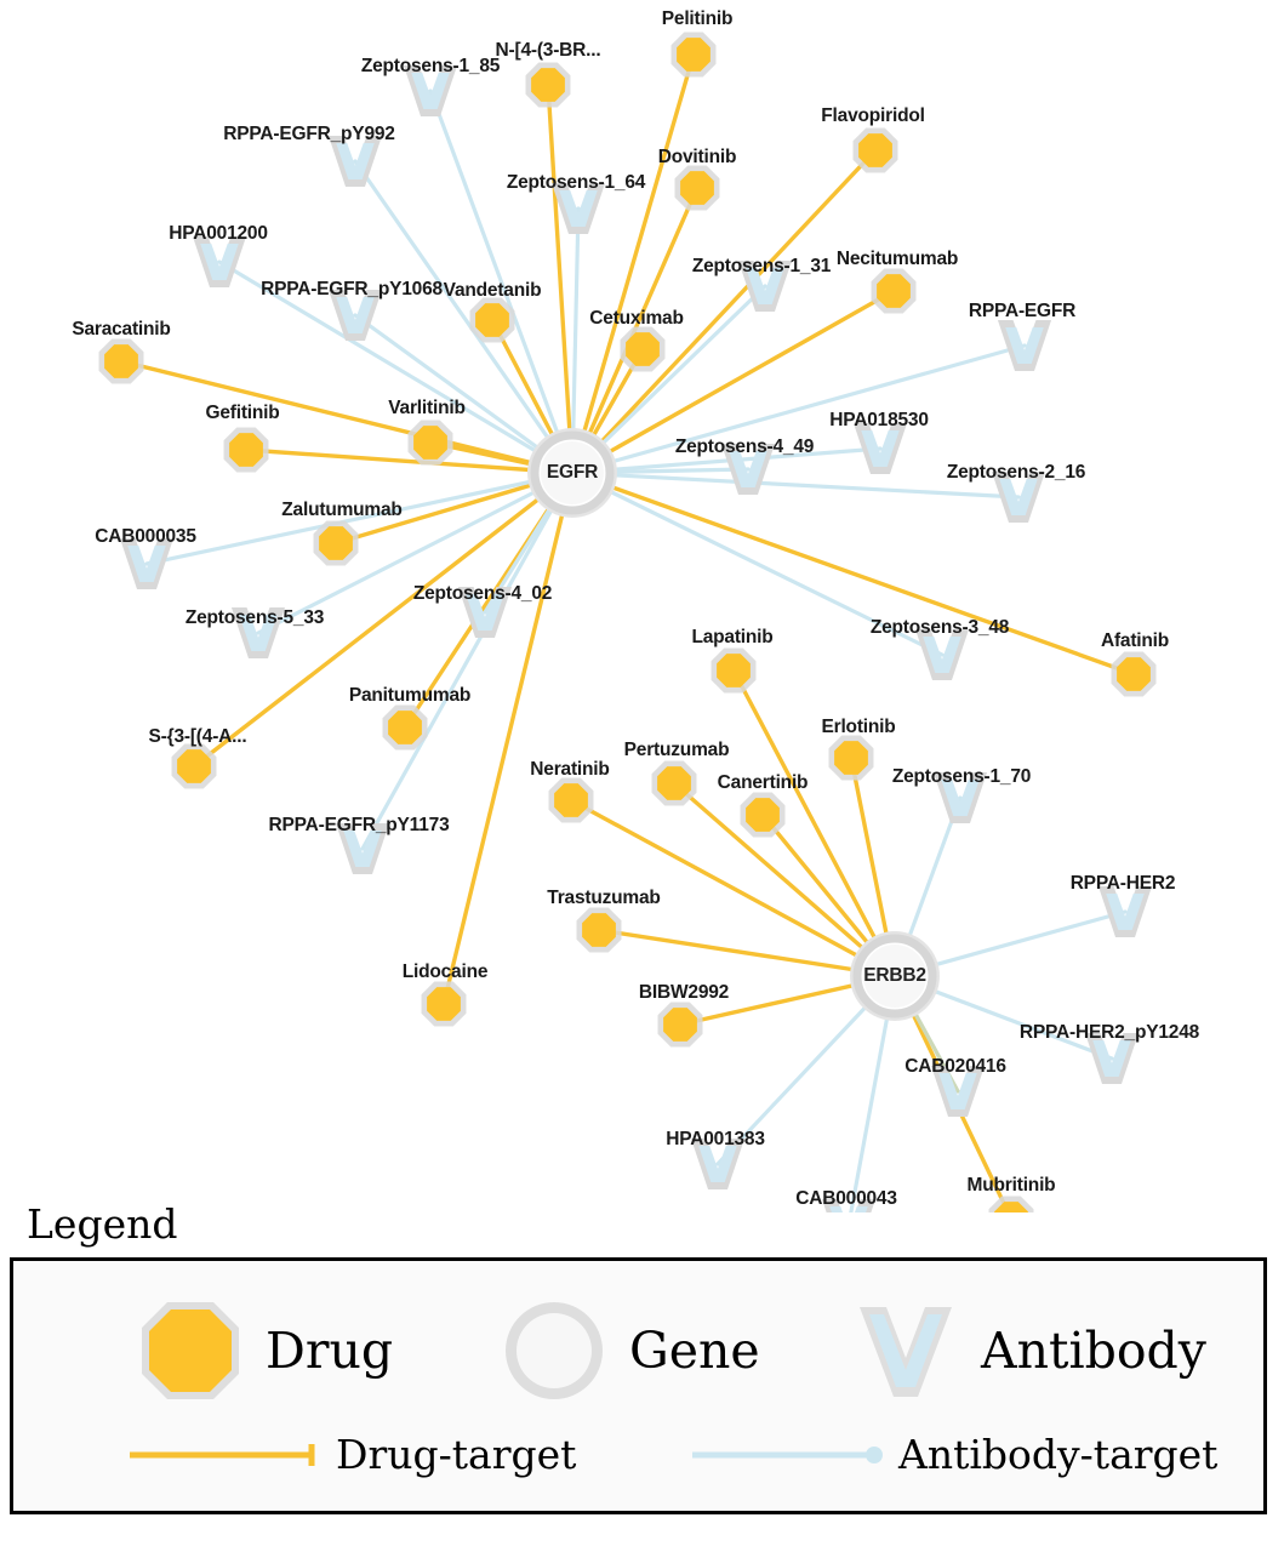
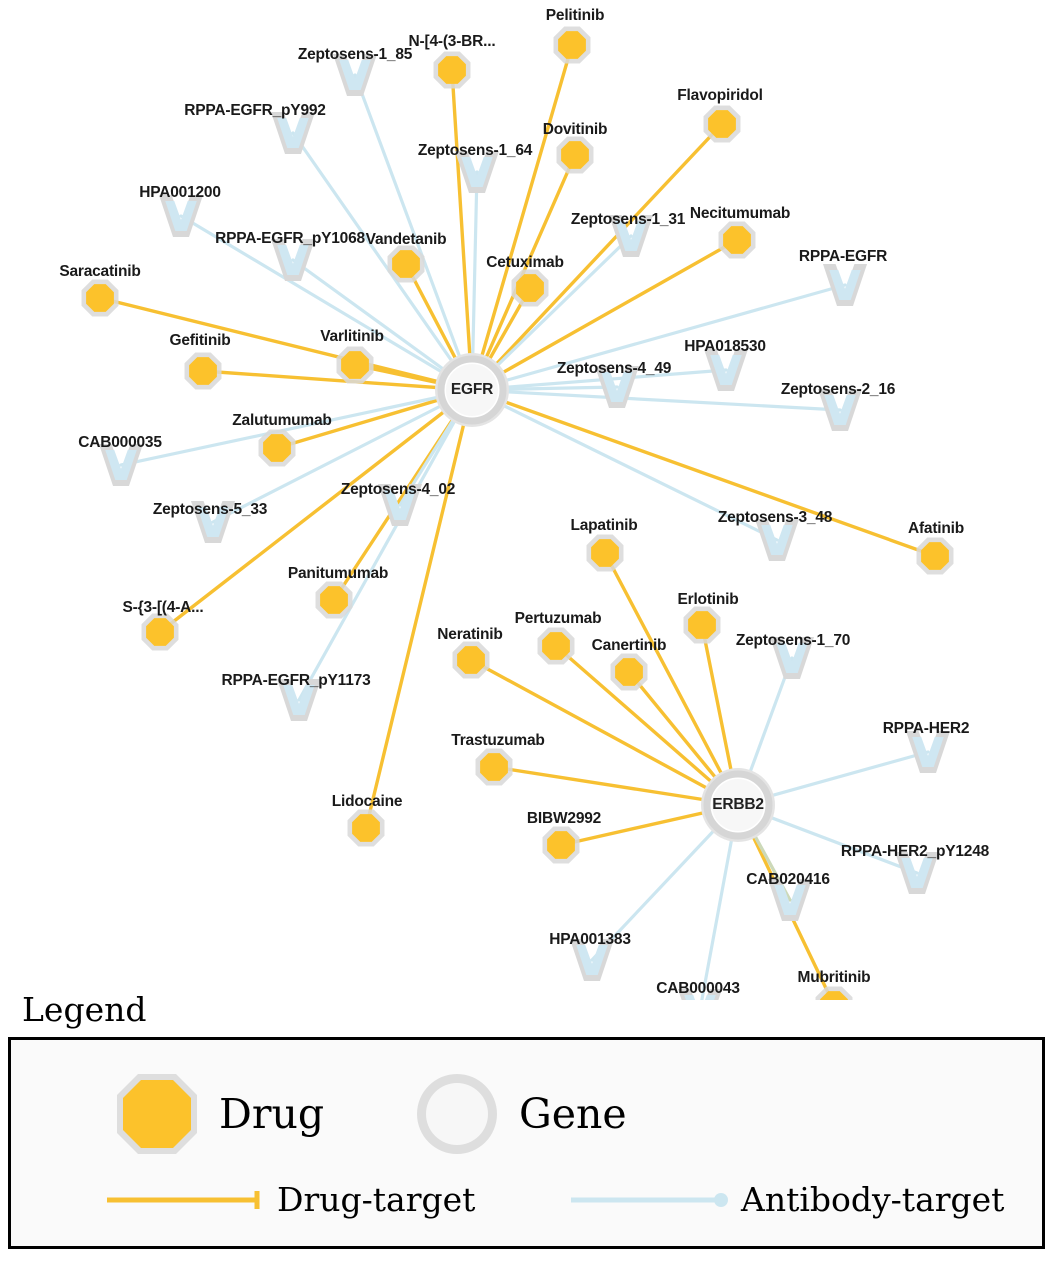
  Pelitinib
  N-[4-(3-BR...
  Flavopiridol
  Dovitinib
  Necitumumab
  Vandetanib
  Cetuximab
  Saracatinib
  Gefitinib
  Varlitinib
  Zalutumumab
  Afatinib
  Lapatinib
  Erlotinib
  Panitumumab
  S-{3-[(4-A...
  Pertuzumab
  Neratinib
  Canertinib
  Trastuzumab
  Lidocaine
  BIBW2992
  Mubritinib
  Zeptosens-1_85
  RPPA-EGFR_pY992
  Zeptosens-1_64
  HPA001200
  Zeptosens-1_31
  RPPA-EGFR_pY1068
  RPPA-EGFR
  HPA018530
  Zeptosens-4_49
  Zeptosens-2_16
  CAB000035
  Zeptosens-5_33
  Zeptosens-4_02
  Zeptosens-3_48
  Zeptosens-1_70
  RPPA-EGFR_pY1173
  RPPA-HER2
  RPPA-HER2_pY1248
  CAB020416
  HPA001383
  CAB000043
  EGFR
  ERBB2
  Legend
  Drug
  Gene
- Antibody
  Drug-target
  Antibody-target
